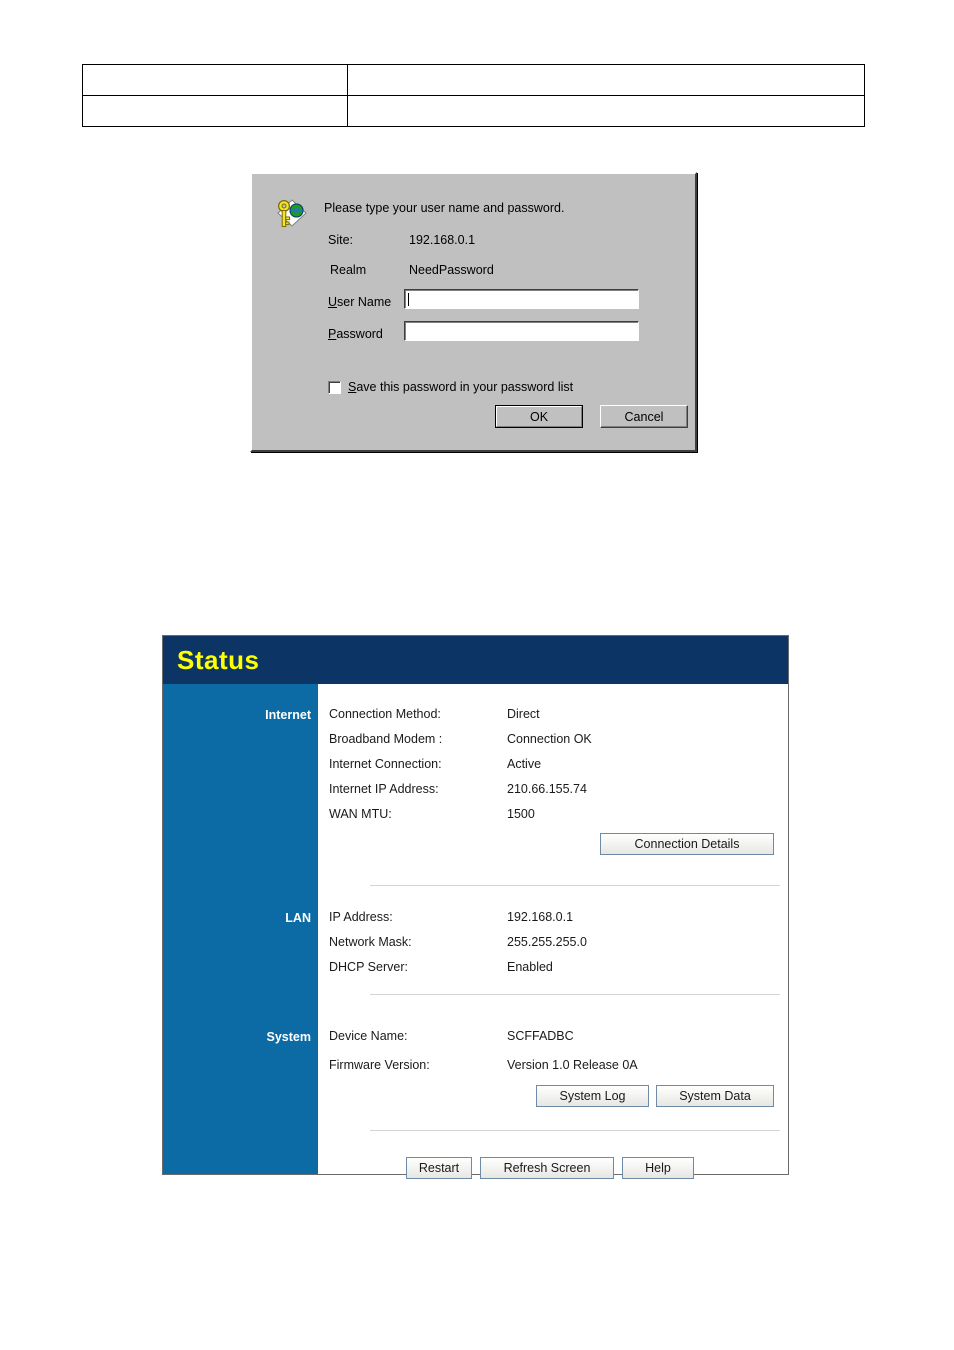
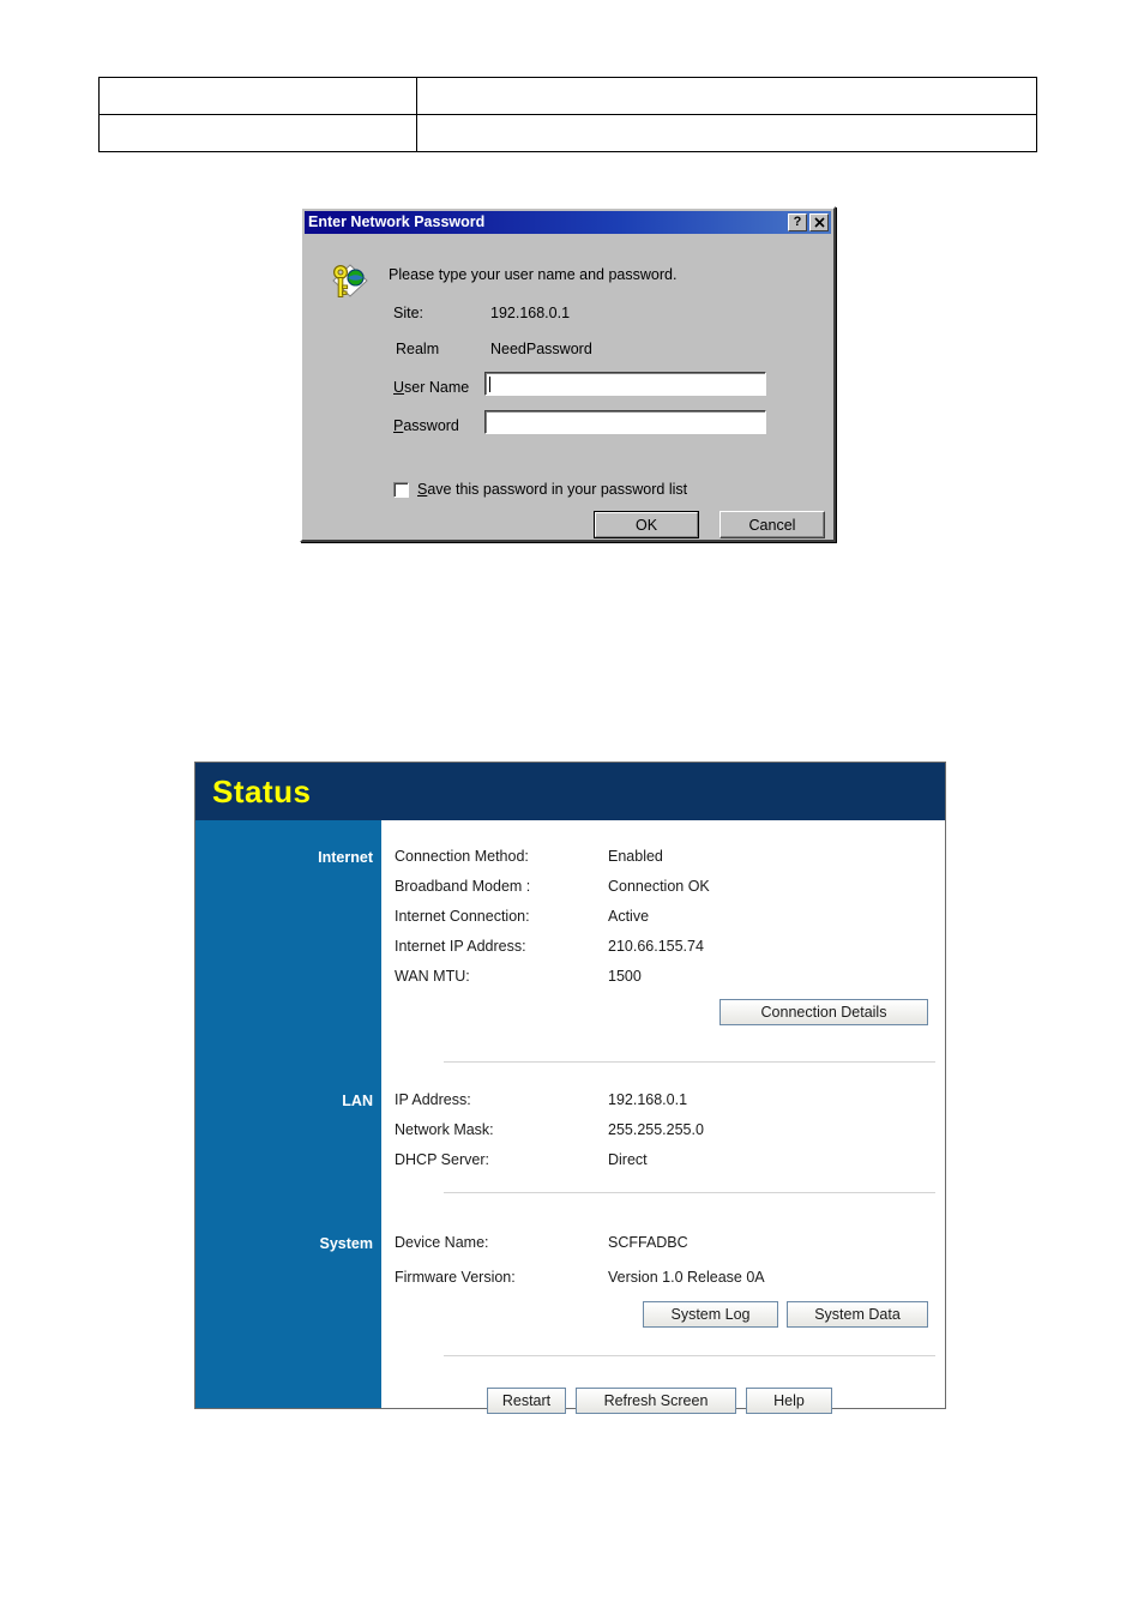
+ Enter Network Password
+ ?
  Please type your user name and password.
  Site:
  192.168.0.1
  Realm
  NeedPassword
  User Name
  Password
  Save this password in your password list
  OK
  Cancel
  Status
  Internet
  LAN
  System
- Connection Method: Direct
+ Connection Method: Enabled
  Broadband Modem : Connection OK
  Internet Connection: Active
  Internet IP Address: 210.66.155.74
  WAN MTU: 1500
  Connection Details
  IP Address: 192.168.0.1
  Network Mask: 255.255.255.0
- DHCP Server: Enabled
+ DHCP Server: Direct
  Device Name: SCFFADBC
  Firmware Version: Version 1.0 Release 0A
  System Log
  System Data
  Restart
  Refresh Screen
  Help
